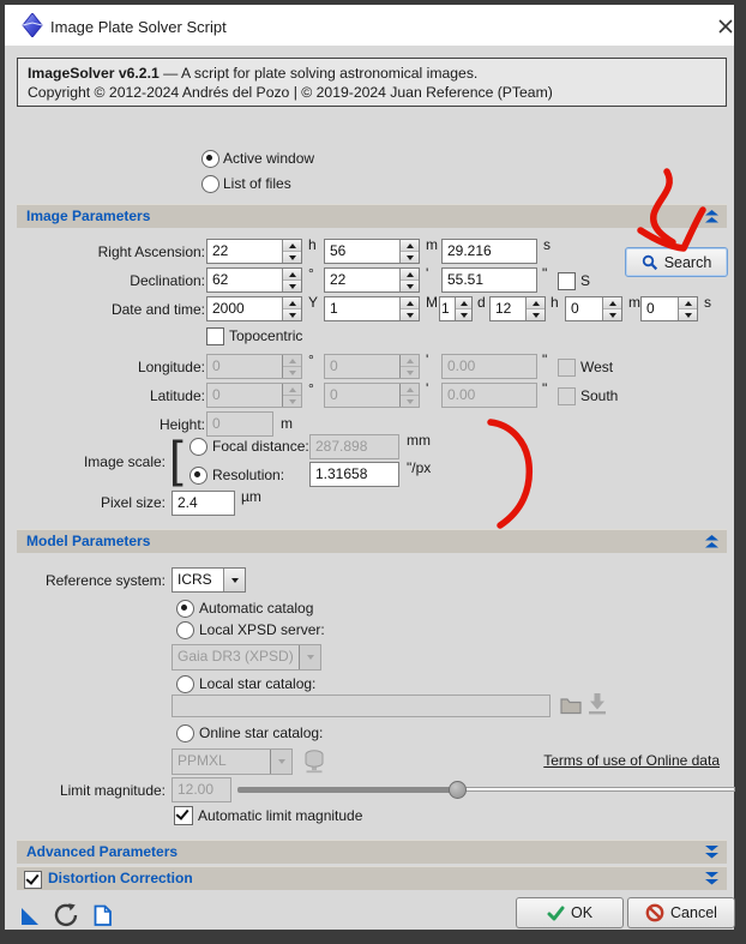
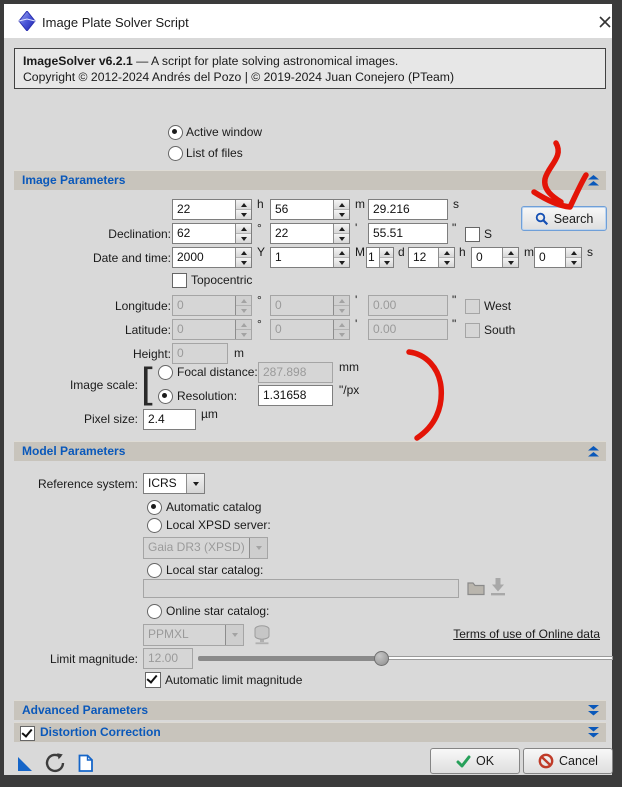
  Image Plate Solver Script
  ImageSolver v6.2.1 — A script for plate solving astronomical images.
- Copyright © 2012-2024 Andrés del Pozo | © 2019-2024 Juan Reference (PTeam)
+ Copyright © 2012-2024 Andrés del Pozo | © 2019-2024 Juan Conejero (PTeam)
  Active window
  List of files
  Image Parameters
- Right Ascension:
  22
  h
  56
  m
  29.216
  s
  Search
  Declination:
  62
  °
  22
  '
  55.51
  "
  S
  Date and time:
  2000
  Y
  1
  M
  1
  d
  12
  h
  0
  m
  0
  s
  Topocentric
  Longitude:
  0
  °
  0
  '
  0.00
  "
  West
  Latitude:
  0
  °
  0
  '
  0.00
  "
  South
  Height:
  0
  m
  Image scale:
  [
  Focal distance:
  287.898
  mm
  Resolution:
  1.31658
  "/px
  Pixel size:
  2.4
  µm
  Model Parameters
  Reference system:
  ICRS
  Automatic catalog
  Local XPSD server:
  Gaia DR3 (XPSD)
  Local star catalog:
  Online star catalog:
  PPMXL
  Terms of use of Online data
  Limit magnitude:
  12.00
  Automatic limit magnitude
  Advanced Parameters
  Distortion Correction
  OK
  Cancel
